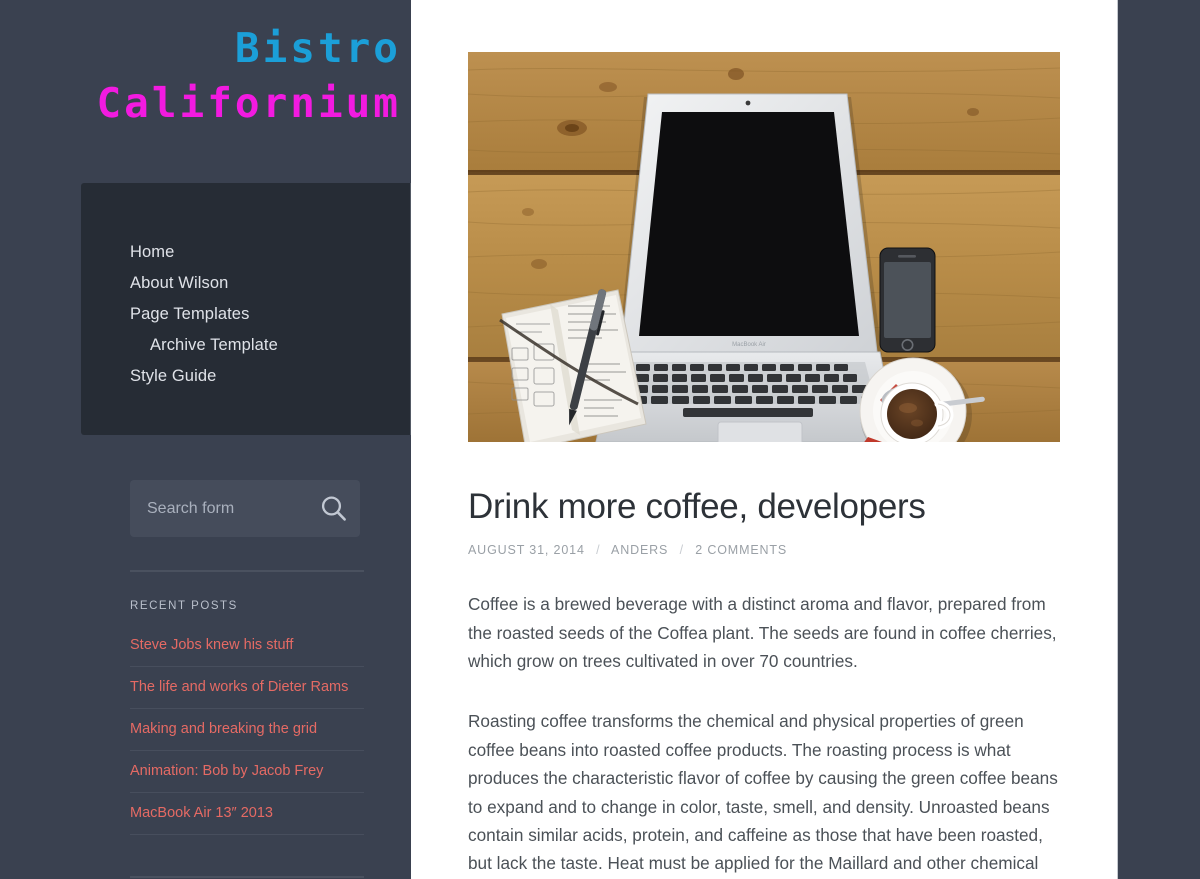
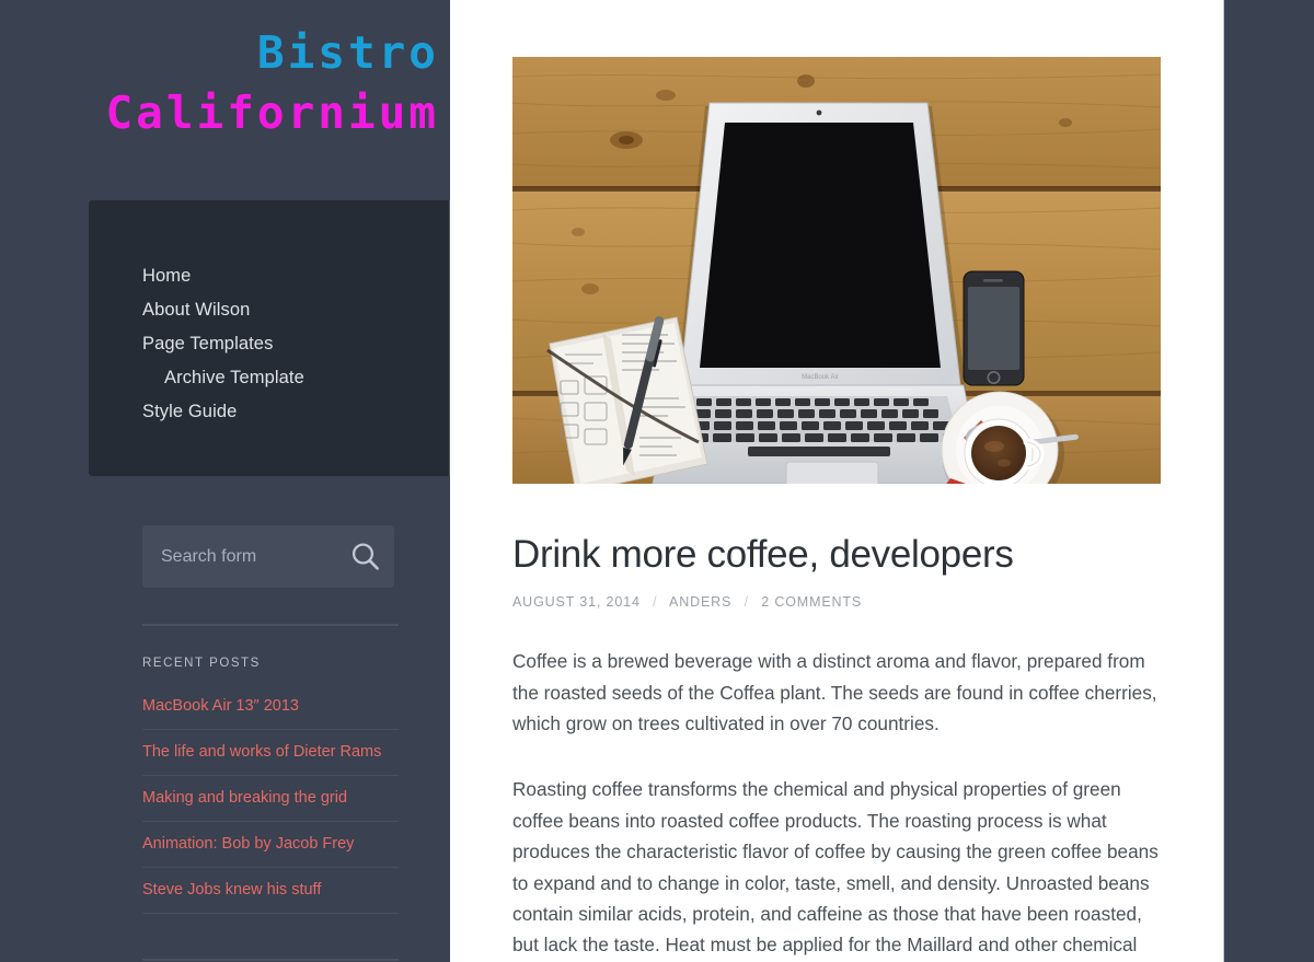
  Bistro
  Californium
  Home
  About Wilson
  Page Templates
  Archive Template
  Style Guide
  Search form
  RECENT POSTS
- Steve Jobs knew his stuff
+ MacBook Air 13″ 2013
  The life and works of Dieter Rams
  Making and breaking the grid
  Animation: Bob by Jacob Frey
- MacBook Air 13″ 2013
+ Steve Jobs knew his stuff
  Drink more coffee, developers
  AUGUST 31, 2014 / ANDERS / 2 COMMENTS
  Coffee is a brewed beverage with a distinct aroma and flavor, prepared from the roasted seeds of the Coffea plant. The seeds are found in coffee cherries, which grow on trees cultivated in over 70 countries.
  Roasting coffee transforms the chemical and physical properties of green coffee beans into roasted coffee products. The roasting process is what produces the characteristic flavor of coffee by causing the green coffee beans to expand and to change in color, taste, smell, and density. Unroasted beans contain similar acids, protein, and caffeine as those that have been roasted, but lack the taste. Heat must be applied for the Maillard and other chemical
